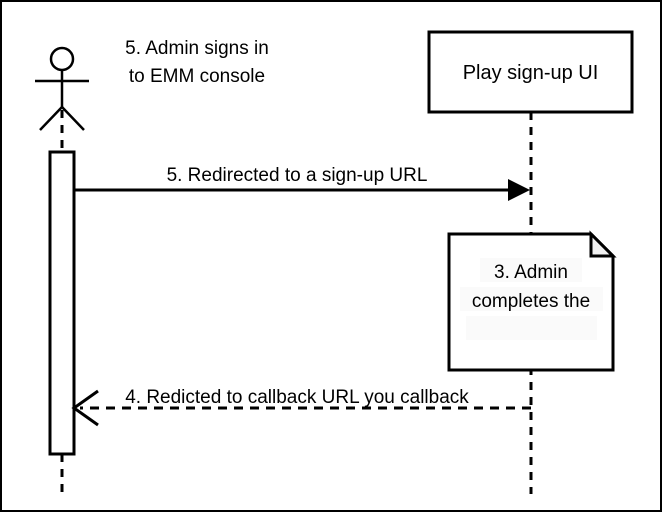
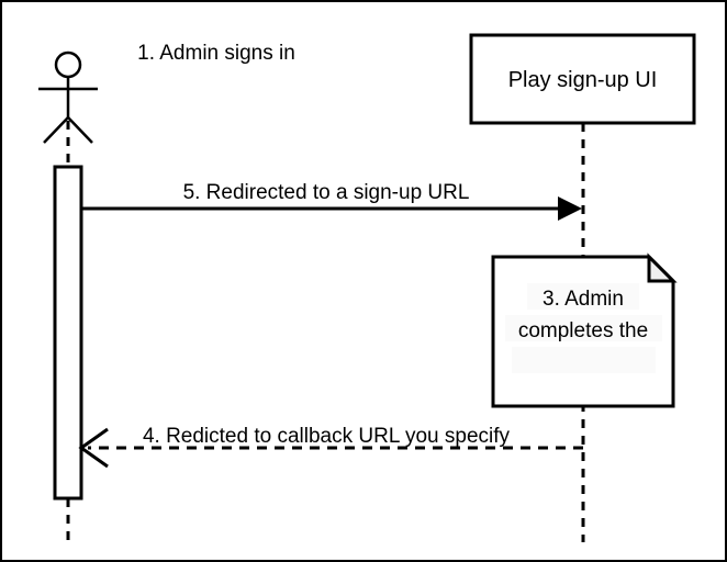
  Play sign-up UI
- 5. Admin signs in
+ 1. Admin signs in
- to EMM console
  5. Redirected to a sign-up URL
  3. Admin
  completes the
- 4. Redicted to callback URL you callback
+ 4. Redicted to callback URL you specify
